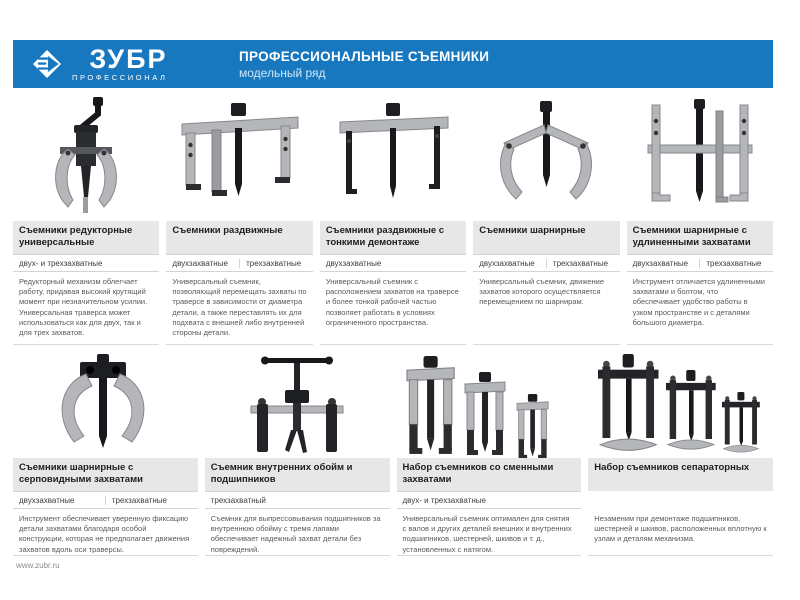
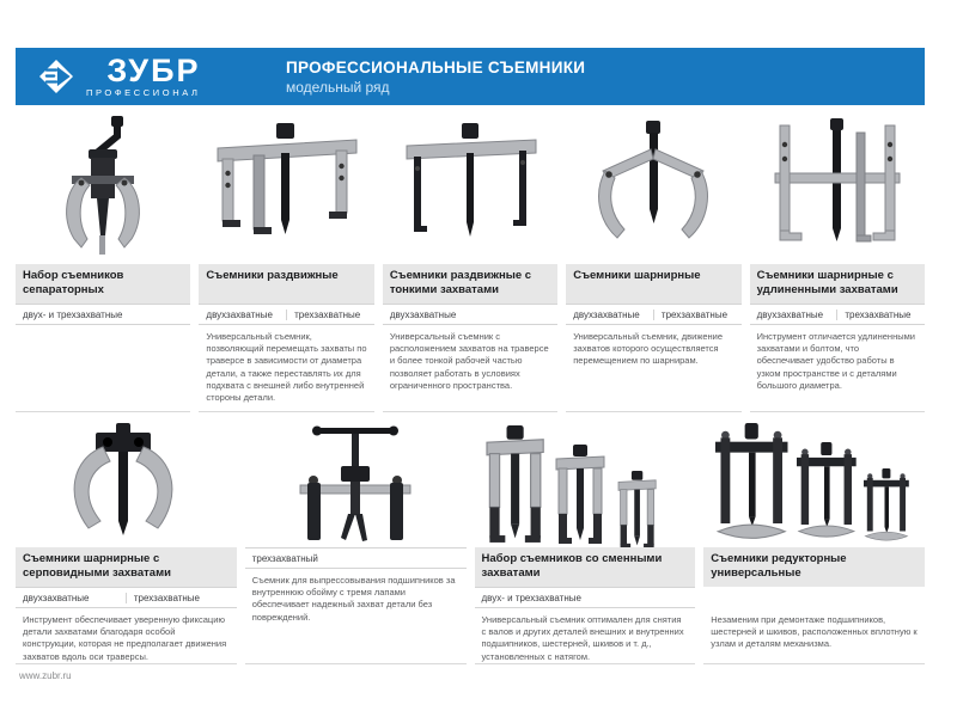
  ЗУБР
  ПРОФЕССИОНАЛ
  ПРОФЕССИОНАЛЬНЫЕ СЪЕМНИКИ
  модельный ряд
- Съемники редукторные универсальные
+ Набор съемников сепараторных
  двух- и трехзахватные
- Редукторный механизм облегчает работу, придавая высокий крутящий момент при незначительном усилии. Универсальная траверса может использоваться как для двух, так и для трех захватов.
  Съемники раздвижные
  двухзахватные
  трехзахватные
  Универсальный съемник, позволяющий перемещать захваты по траверсе в зависимости от диаметра детали, а также переставлять их для подхвата с внешней либо внутренней стороны детали.
- Съемники раздвижные с тонкими демонтаже
+ Съемники раздвижные с тонкими захватами
  двухзахватные
  Универсальный съемник с расположением захватов на траверсе и более тонкой рабочей частью позволяет работать в условиях ограниченного пространства.
  Съемники шарнирные
  двухзахватные
  трехзахватные
  Универсальный съемник, движение захватов которого осуществляется перемещением по шарнирам.
  Съемники шарнирные с удлиненными захватами
  двухзахватные
  трехзахватные
  Инструмент отличается удлиненными захватами и болтом, что обеспечивает удобство работы в узком пространстве и с деталями большого диаметра.
  Съемники шарнирные с серповидными захватами
  двухзахватные
  трехзахватные
  Инструмент обеспечивает уверенную фиксацию детали захватами благодаря особой конструкции, которая не предполагает движения захватов вдоль оси траверсы.
- Съемник внутренних обойм и подшипников
  трехзахватный
  Съемник для выпрессовывания подшипников за внутреннюю обойму с тремя лапами обеспечивает надежный захват детали без повреждений.
  Набор съемников со сменными захватами
  двух- и трехзахватные
  Универсальный съемник оптимален для снятия с валов и других деталей внешних и внутренних подшипников, шестерней, шкивов и т. д., установленных с натягом.
- Набор съемников сепараторных
+ Съемники редукторные универсальные
  Незаменим при демонтаже подшипников, шестерней и шкивов, расположенных вплотную к узлам и деталям механизма.
  www.zubr.ru
